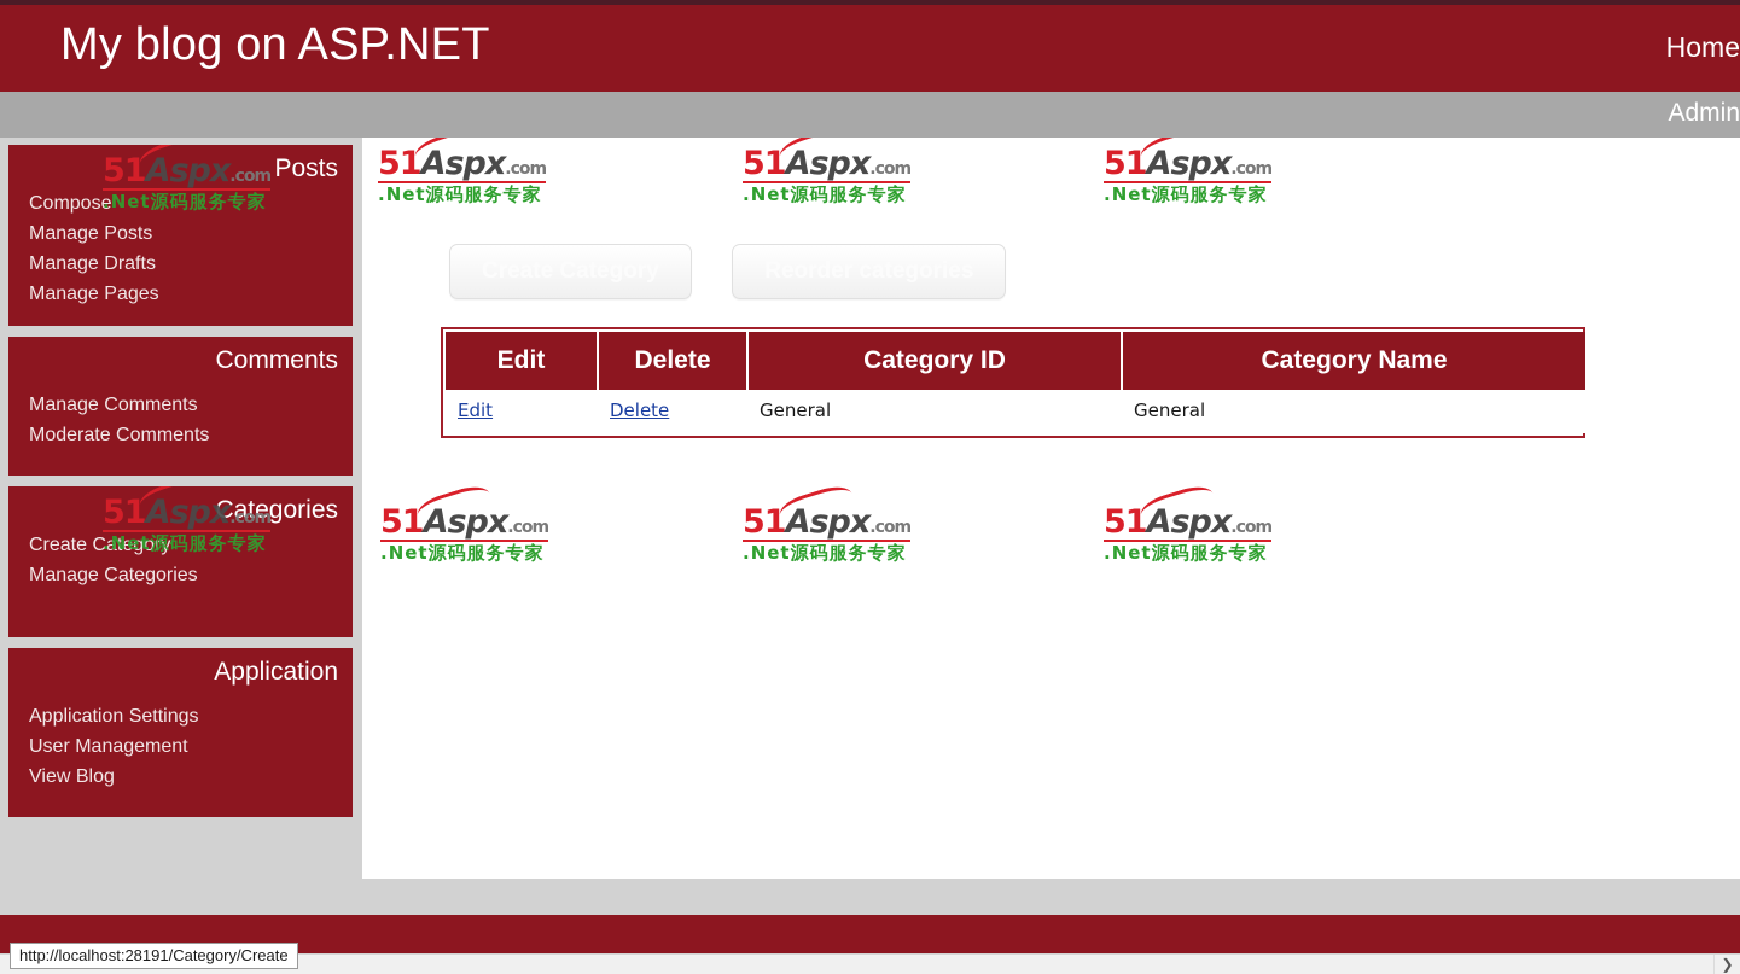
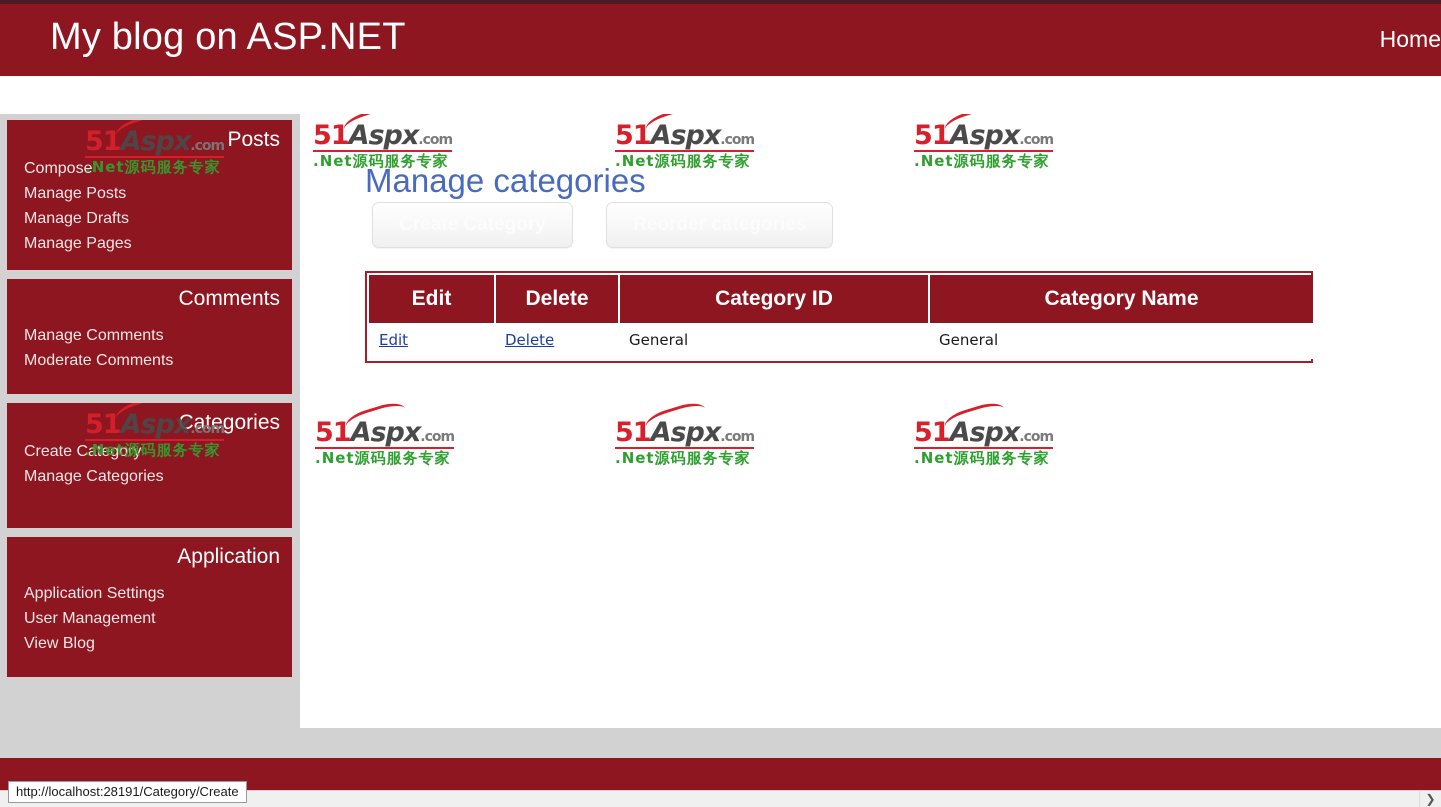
  My blog on ASP.NET
  Home
- Admin
  51Aspx.com
  .Net源码服务专家
  Posts
  Compose
  Manage Posts
  Manage Drafts
  Manage Pages
  Comments
  Manage Comments
  Moderate Comments
  51Aspx.com
  .Net源码服务专家
  Categories
  Create Category
  Manage Categories
  Application
  Application Settings
  User Management
  View Blog
  51Aspx.com
  .Net源码服务专家
  51Aspx.com
  .Net源码服务专家
  51Aspx.com
  .Net源码服务专家
  51Aspx.com
  .Net源码服务专家
  51Aspx.com
  .Net源码服务专家
  51Aspx.com
  .Net源码服务专家
+ Manage categories
  Edit	Delete	Category ID	Category Name
  Edit	Delete	General	General
  ❯
  http://localhost:28191/Category/Create
